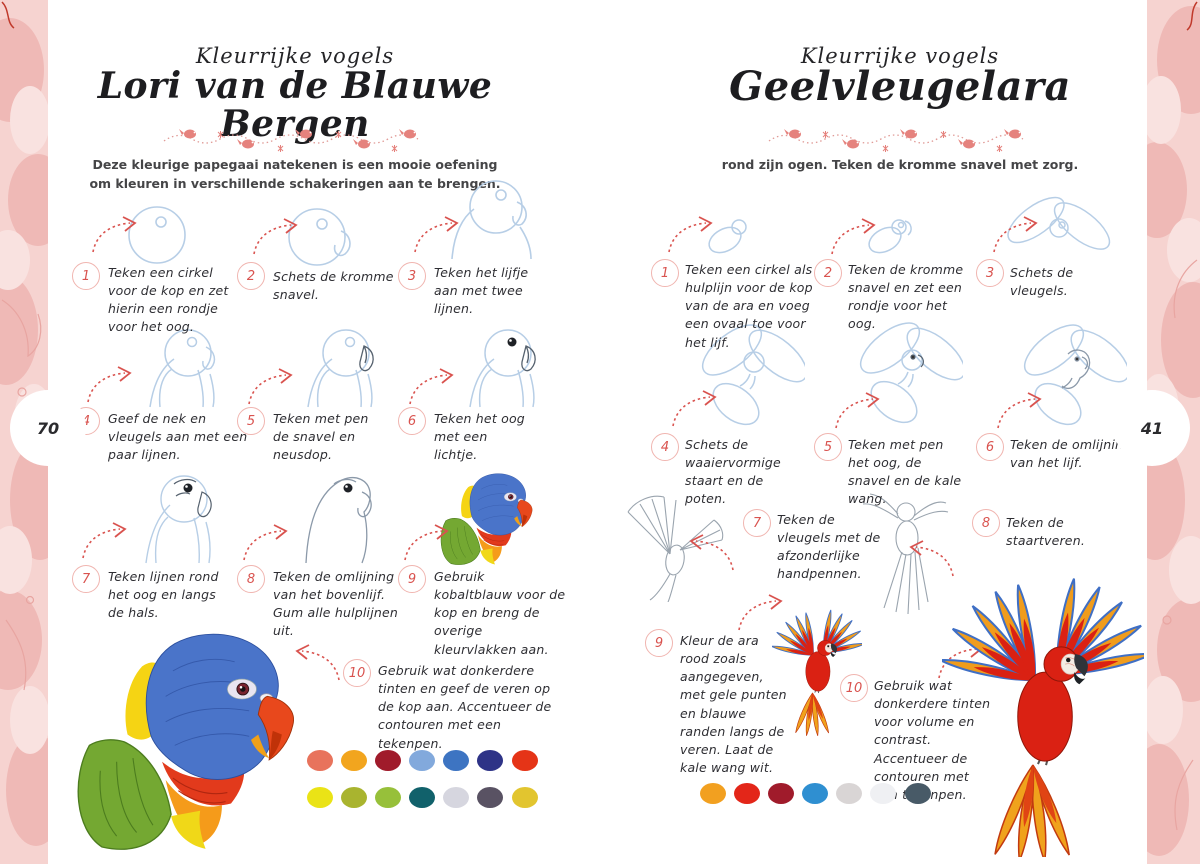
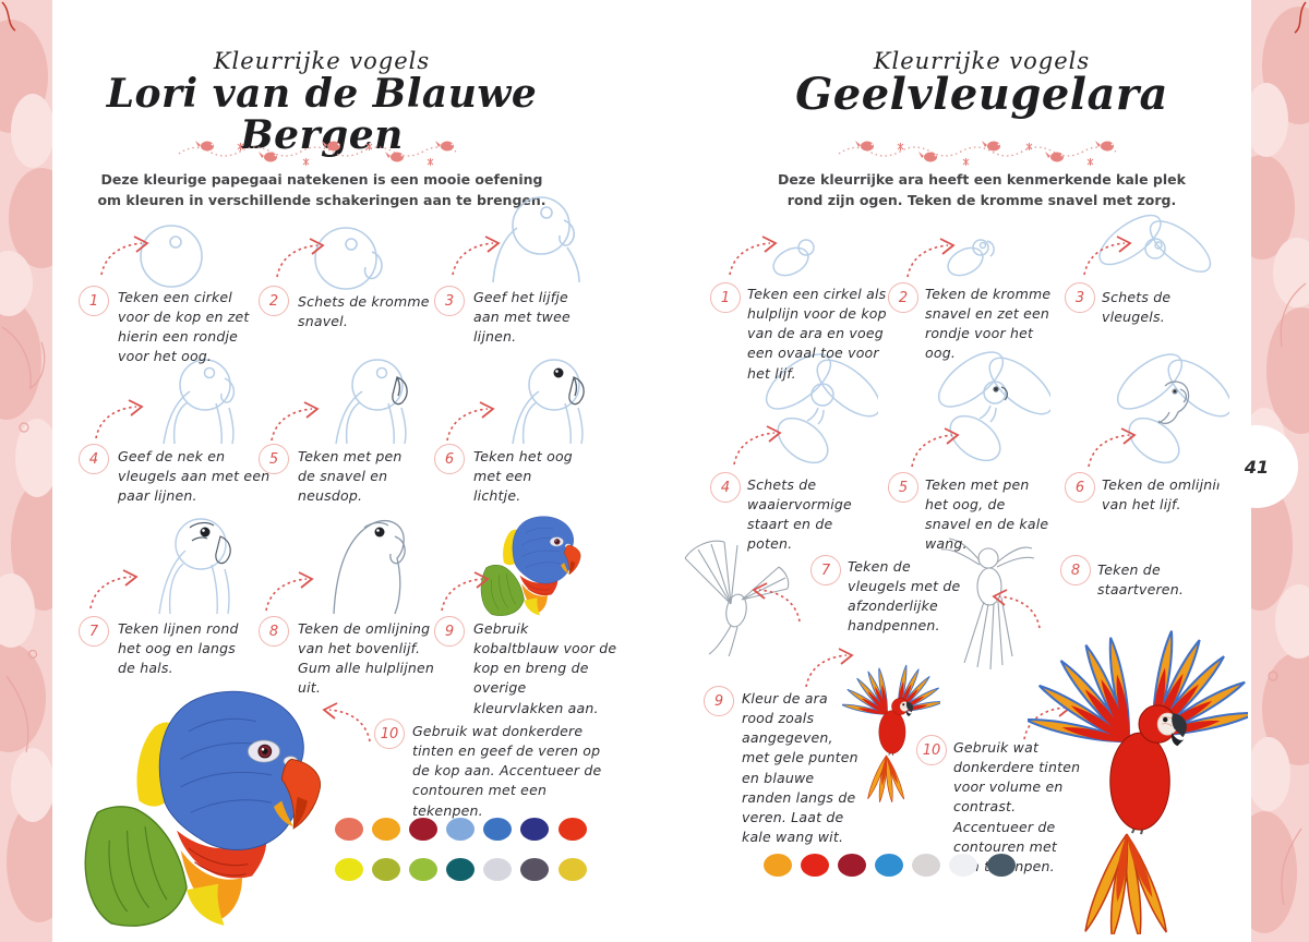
  Kleurrijke vogels
  Lori van de Blauwe Bergen
  Deze kleurige papegaai natekenen is een mooie oefening
  om kleuren in verschillende schakeringen aan te brengn.
  1
  Teken een cirkel voor de kop en zet hierin een rondje voor het oog.
  2
  Schets de kromme snavel.
  3
- Teken het lijfje aan met twee lijnen.
+ Geef het lijfje aan met twee lijnen.
  4
  Geef de nek en vleugels aan met een paar lijnen.
  5
  Teken met pen de snavel en neusdop.
  6
  Teken het oog met een lichtje.
  7
  Teken lijnen rond het oog en langs de hals.
  8
  Teken de omlijning van het bovenlijf. Gum alle hulplijnen uit.
  9
  Gebruik kobaltblauw voor de kop en breng de overige kleurvlakken aan.
  10
  Gebruik wat donkerdere tinten en geef de veren op de kop aan. Accentueer de contouren met een tekenpen.
  Kleurrijke vogels
  Geelvleugelara
+ Deze kleurrijke ara heeft een kenmerkende kale plek
  rond zijn ogen. Teken de kromme snavel met zorg.
  1
  Teken een cirkel als hulplijn voor de kop van de ara en voeg een ovaal toe voor het lijf.
  2
  Teken de kromme snavel en zet een rondje voor het oog.
  3
  Schets de vleugels.
  4
  Schets de waaiervormige staart en de poten.
  5
  Teken met pen het oog, de snavel en de kale wang.
  6
  Teken de omlijni van het lijf.
  7
  Teken de vleugels met de afzonderlijke handpennen.
  8
  Teken de staartveren.
  9
  Kleur de ara rood zoals aangegeven, met gele punten en blauwe randen langs de veren. Laat de kale wang wit.
  10
  Gebruik wat donkerdere tinten voor volume en contrast. Accentueer de contouren met npen.
- 70
  41
